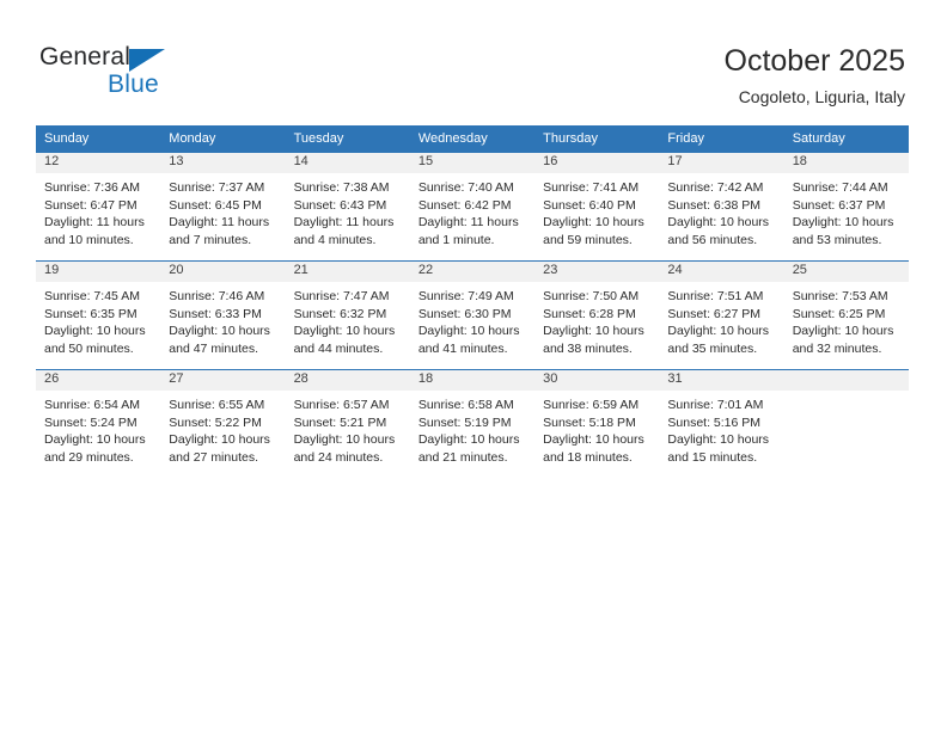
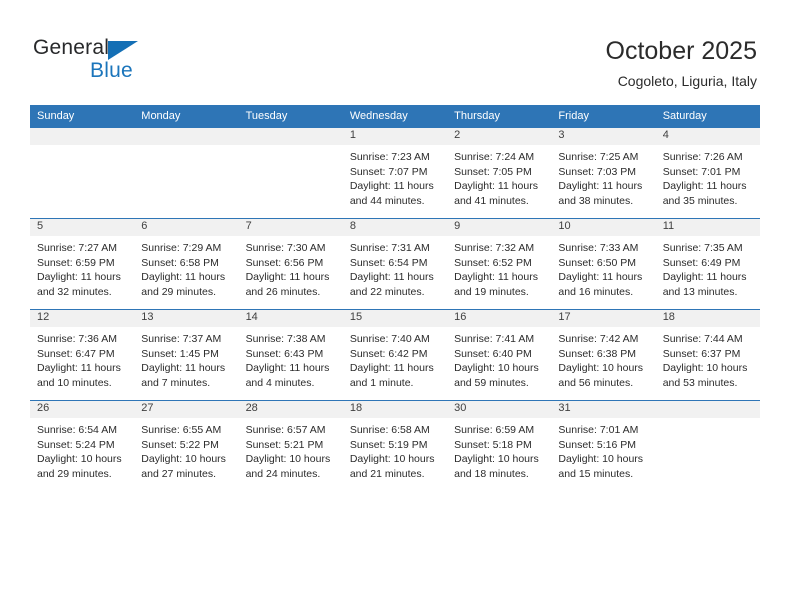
  General
  Blue
  October 2025
  Cogoleto, Liguria, Italy
  Sunday	Monday	Tuesday	Wednesday	Thursday	Friday	Saturday
+ 			1Sunrise: 7:23 AMSunset: 7:07 PMDaylight: 11 hoursand 44 minutes.	2Sunrise: 7:24 AMSunset: 7:05 PMDaylight: 11 hoursand 41 minutes.	3Sunrise: 7:25 AMSunset: 7:03 PMDaylight: 11 hoursand 38 minutes.	4Sunrise: 7:26 AMSunset: 7:01 PMDaylight: 11 hoursand 35 minutes.
+ 5Sunrise: 7:27 AMSunset: 6:59 PMDaylight: 11 hoursand 32 minutes.	6Sunrise: 7:29 AMSunset: 6:58 PMDaylight: 11 hoursand 29 minutes.	7Sunrise: 7:30 AMSunset: 6:56 PMDaylight: 11 hoursand 26 minutes.	8Sunrise: 7:31 AMSunset: 6:54 PMDaylight: 11 hoursand 22 minutes.	9Sunrise: 7:32 AMSunset: 6:52 PMDaylight: 11 hoursand 19 minutes.	10Sunrise: 7:33 AMSunset: 6:50 PMDaylight: 11 hoursand 16 minutes.	11Sunrise: 7:35 AMSunset: 6:49 PMDaylight: 11 hoursand 13 minutes.
- 12Sunrise: 7:36 AMSunset: 6:47 PMDaylight: 11 hoursand 10 minutes.	13Sunrise: 7:37 AMSunset: 6:45 PMDaylight: 11 hoursand 7 minutes.	14Sunrise: 7:38 AMSunset: 6:43 PMDaylight: 11 hoursand 4 minutes.	15Sunrise: 7:40 AMSunset: 6:42 PMDaylight: 11 hoursand 1 minute.	16Sunrise: 7:41 AMSunset: 6:40 PMDaylight: 10 hoursand 59 minutes.	17Sunrise: 7:42 AMSunset: 6:38 PMDaylight: 10 hoursand 56 minutes.	18Sunrise: 7:44 AMSunset: 6:37 PMDaylight: 10 hoursand 53 minutes.
+ 12Sunrise: 7:36 AMSunset: 6:47 PMDaylight: 11 hoursand 10 minutes.	13Sunrise: 7:37 AMSunset: 1:45 PMDaylight: 11 hoursand 7 minutes.	14Sunrise: 7:38 AMSunset: 6:43 PMDaylight: 11 hoursand 4 minutes.	15Sunrise: 7:40 AMSunset: 6:42 PMDaylight: 11 hoursand 1 minute.	16Sunrise: 7:41 AMSunset: 6:40 PMDaylight: 10 hoursand 59 minutes.	17Sunrise: 7:42 AMSunset: 6:38 PMDaylight: 10 hoursand 56 minutes.	18Sunrise: 7:44 AMSunset: 6:37 PMDaylight: 10 hoursand 53 minutes.
- 19Sunrise: 7:45 AMSunset: 6:35 PMDaylight: 10 hoursand 50 minutes.	20Sunrise: 7:46 AMSunset: 6:33 PMDaylight: 10 hoursand 47 minutes.	21Sunrise: 7:47 AMSunset: 6:32 PMDaylight: 10 hoursand 44 minutes.	22Sunrise: 7:49 AMSunset: 6:30 PMDaylight: 10 hoursand 41 minutes.	23Sunrise: 7:50 AMSunset: 6:28 PMDaylight: 10 hoursand 38 minutes.	24Sunrise: 7:51 AMSunset: 6:27 PMDaylight: 10 hoursand 35 minutes.	25Sunrise: 7:53 AMSunset: 6:25 PMDaylight: 10 hoursand 32 minutes.
  26Sunrise: 6:54 AMSunset: 5:24 PMDaylight: 10 hoursand 29 minutes.	27Sunrise: 6:55 AMSunset: 5:22 PMDaylight: 10 hoursand 27 minutes.	28Sunrise: 6:57 AMSunset: 5:21 PMDaylight: 10 hoursand 24 minutes.	18Sunrise: 6:58 AMSunset: 5:19 PMDaylight: 10 hoursand 21 minutes.	30Sunrise: 6:59 AMSunset: 5:18 PMDaylight: 10 hoursand 18 minutes.	31Sunrise: 7:01 AMSunset: 5:16 PMDaylight: 10 hoursand 15 minutes.
